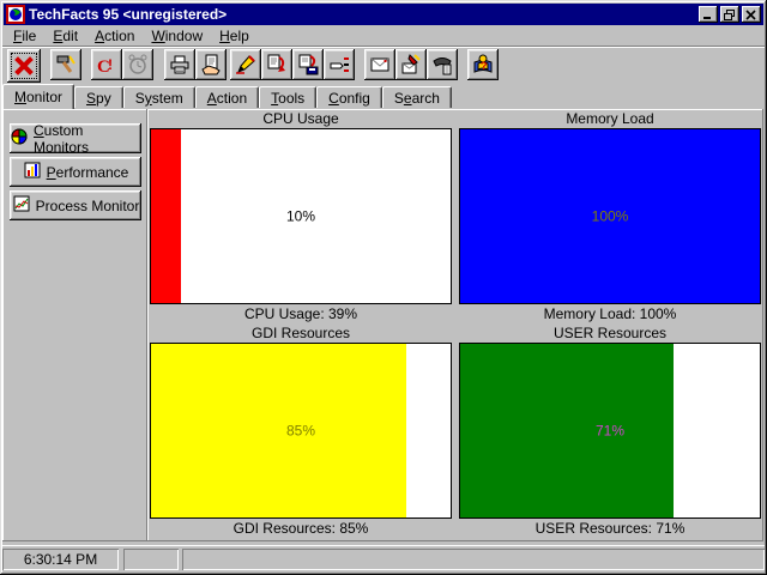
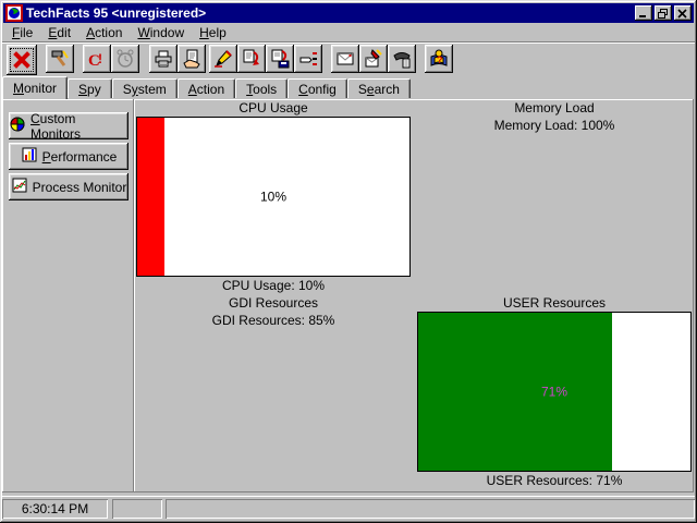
  TechFacts 95 <unregistered>
  File
  Edit
  Action
  Window
  Help
  C
  !
  ?
  Monitor
  Spy
  System
  Action
  Tools
  Config
  Search
  Custom Monitors
  Performance
  Process Monitor
  CPU Usage
  10%
- CPU Usage: 39%
+ CPU Usage: 10%
  Memory Load
- 100%
  Memory Load: 100%
  GDI Resources
- 85%
  GDI Resources: 85%
  USER Resources
  71%
  USER Resources: 71%
  6:30:14 PM
